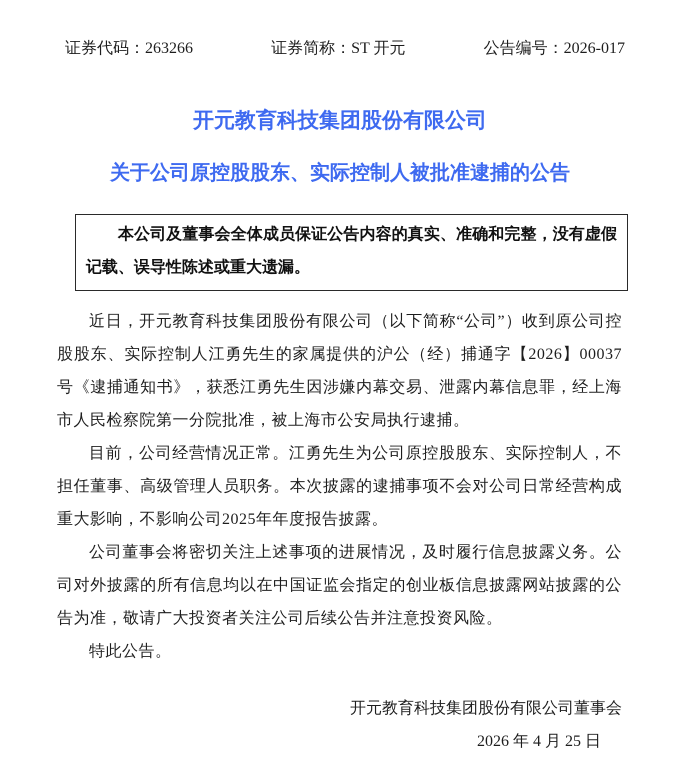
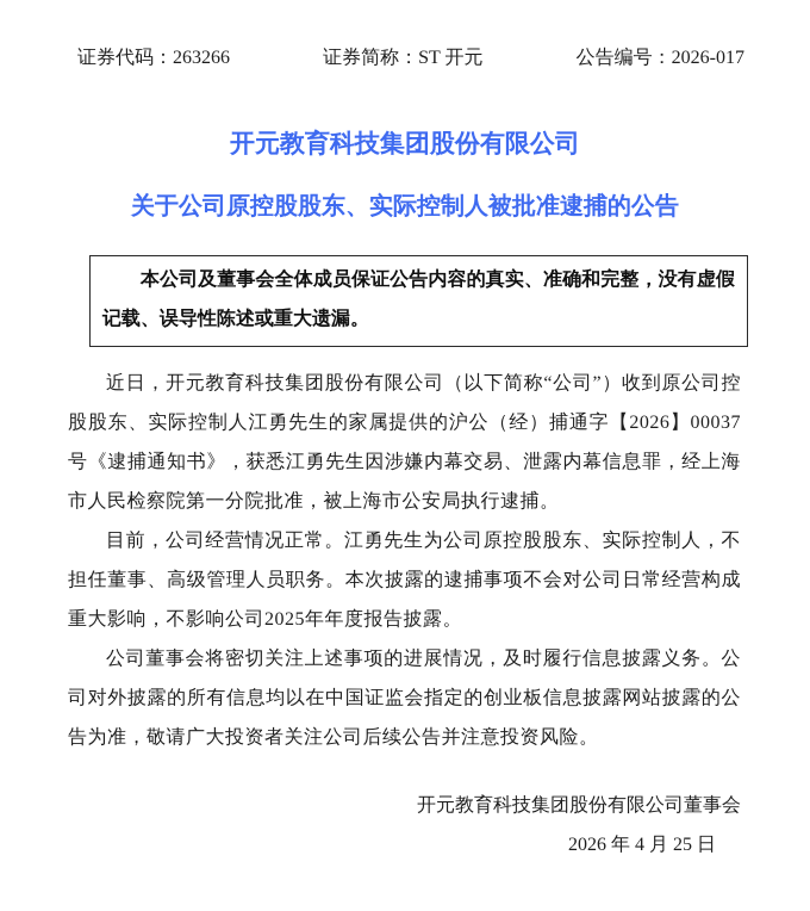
  证券代码：263266
  证券简称：ST 开元
  公告编号：2026-017
  开元教育科技集团股份有限公司
  关于公司原控股股东、实际控制人被批准逮捕的公告
  本公司及董事会全体成员保证公告内容的真实、准确和完整，没有虚假记载、误导性陈述或重大遗漏。
  近日，开元教育科技集团股份有限公司（以下简称“公司”）收到原公司控股股东、实际控制人江勇先生的家属提供的沪公（经）捕通字【2026】00037号《逮捕通知书》，获悉江勇先生因涉嫌内幕交易、泄露内幕信息罪，经上海市人民检察院第一分院批准，被上海市公安局执行逮捕。
  目前，公司经营情况正常。江勇先生为公司原控股股东、实际控制人，不担任董事、高级管理人员职务。本次披露的逮捕事项不会对公司日常经营构成重大影响，不影响公司2025年年度报告披露。
  公司董事会将密切关注上述事项的进展情况，及时履行信息披露义务。公司对外披露的所有信息均以在中国证监会指定的创业板信息披露网站披露的公告为准，敬请广大投资者关注公司后续公告并注意投资风险。
- 特此公告。
  开元教育科技集团股份有限公司董事会
  2026 年 4 月 25 日
